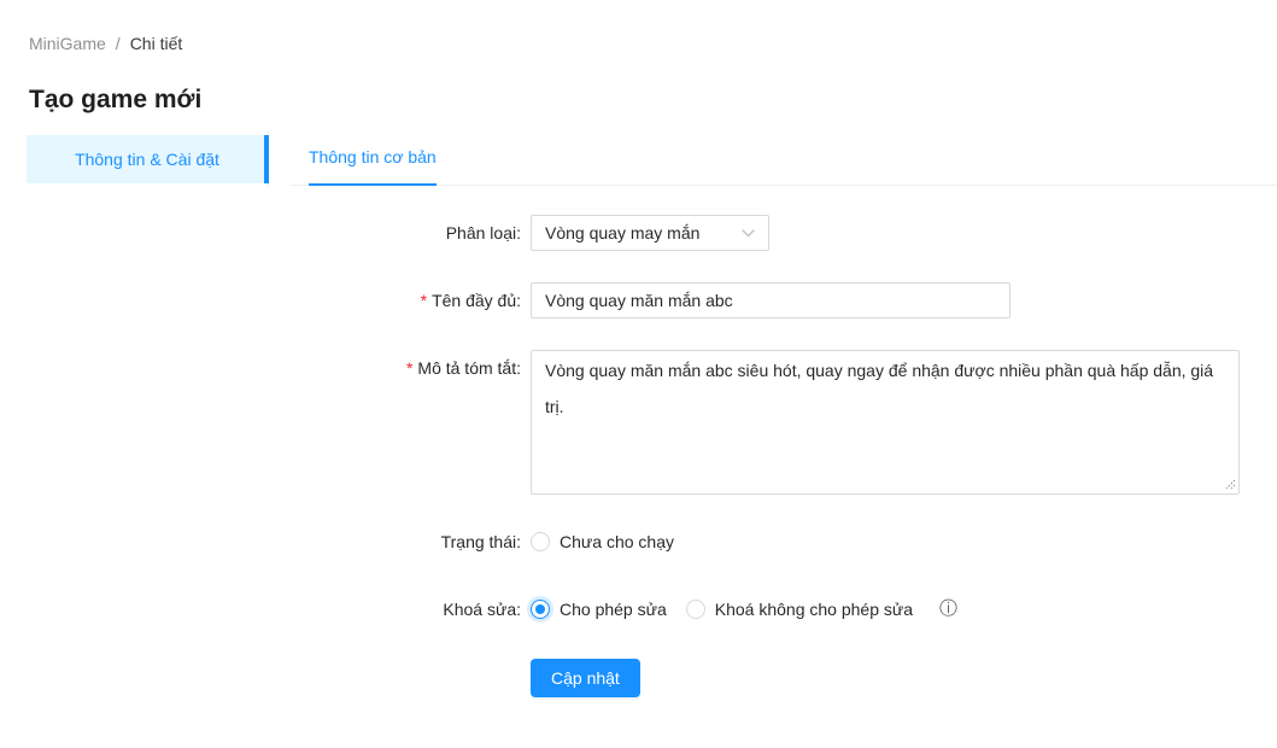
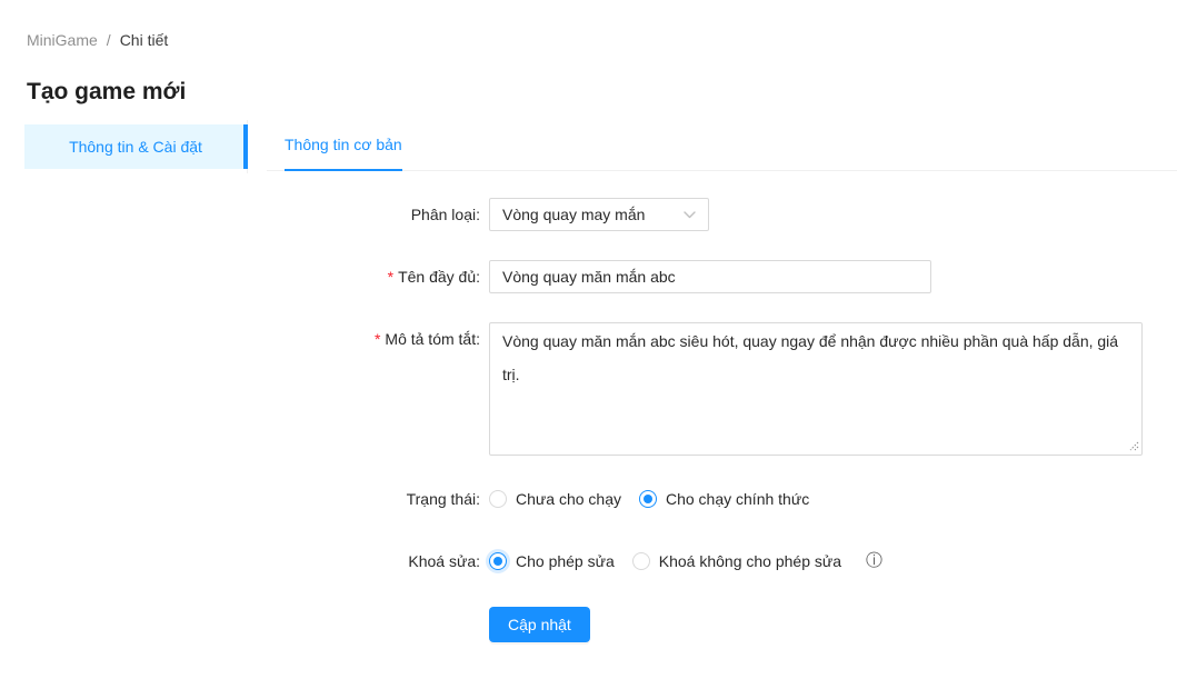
  MiniGame / Chi tiết
  Tạo game mới
  Thông tin & Cài đặt
  Thông tin cơ bản
  Phân loại:
  Vòng quay may mắn
  * Tên đầy đủ:
  Vòng quay măn mắn abc
  * Mô tả tóm tắt:
  Trạng thái:
  Chưa cho chạy
+ Cho chạy chính thức
  Khoá sửa:
  Cho phép sửa
  Khoá không cho phép sửa
  ⓘ
  Cập nhật
